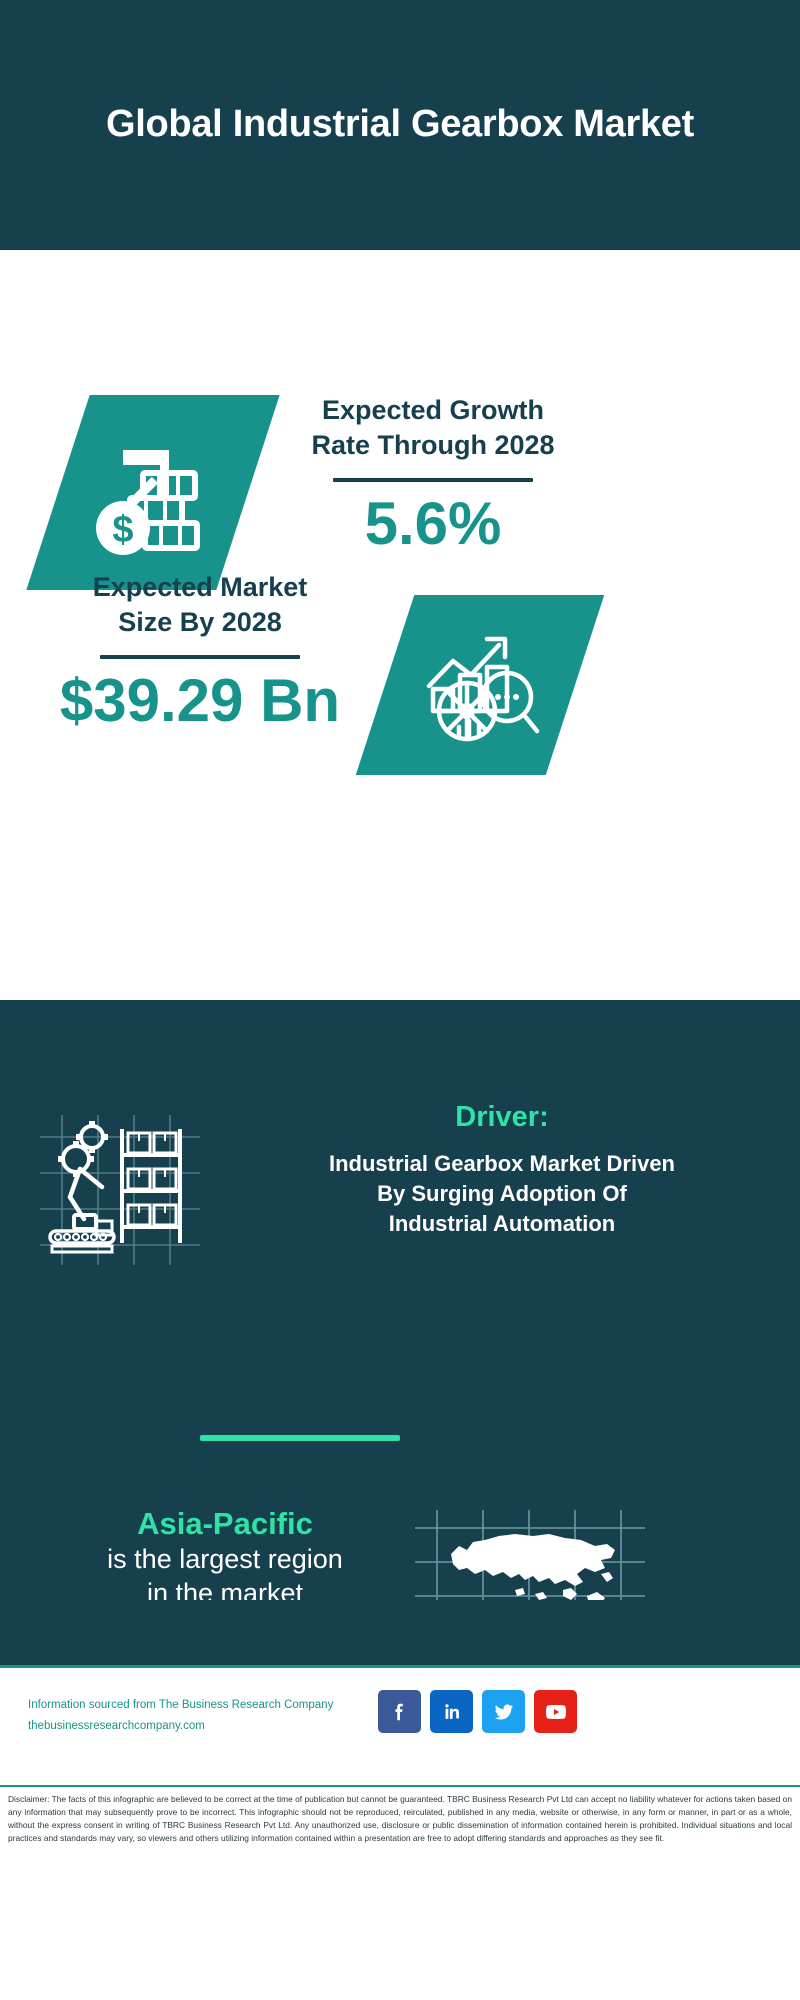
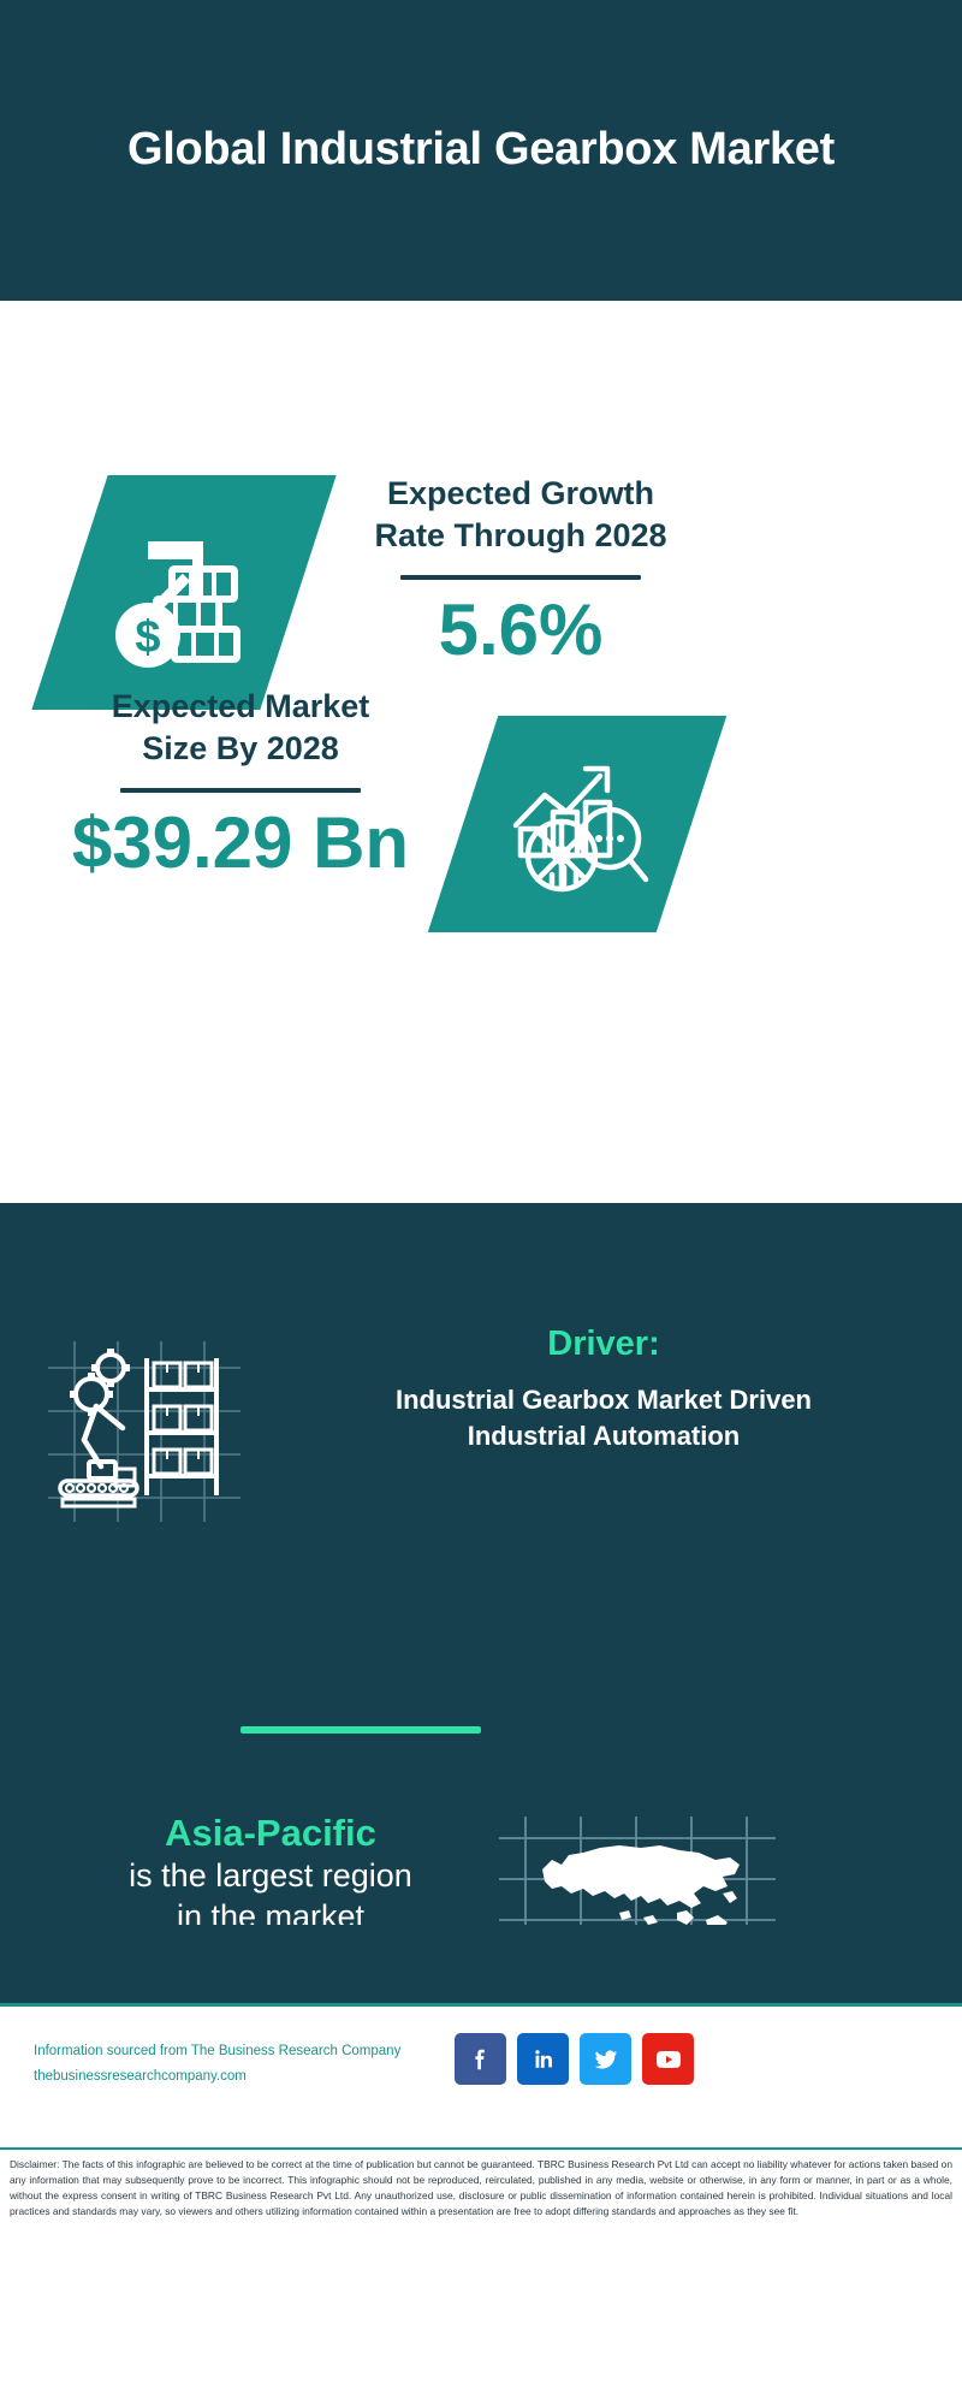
  Global Industrial Gearbox Market
  Expected Growth
  Rate Through 2028
  5.6%
  Expected Market
  Size By 2028
  $39.29 Bn
  Driver:
  Industrial Gearbox Market Driven
- By Surging Adoption Of
  Industrial Automation
  Asia-Pacific
  is the largest region
  in the market
  Information sourced from The Business Research Company
  thebusinessresearchcompany.com
  Disclaimer: The facts of this infographic are believed to be correct at the time of publication but cannot be guaranteed. TBRC Business Research Pvt Ltd can accept no liability whatever for actions taken based on any information that may subsequently prove to be incorrect. This infographic should not be reproduced, reirculated, published in any media, website or otherwise, in any form or manner, in part or as a whole, without the express consent in writing of TBRC Business Research Pvt Ltd. Any unauthorized use, disclosure or public dissemination of information contained herein is prohibited. Individual situations and local practices and standards may vary, so viewers and others utilizing information contained within a presentation are free to adopt differing standards and approaches as they see fit.
